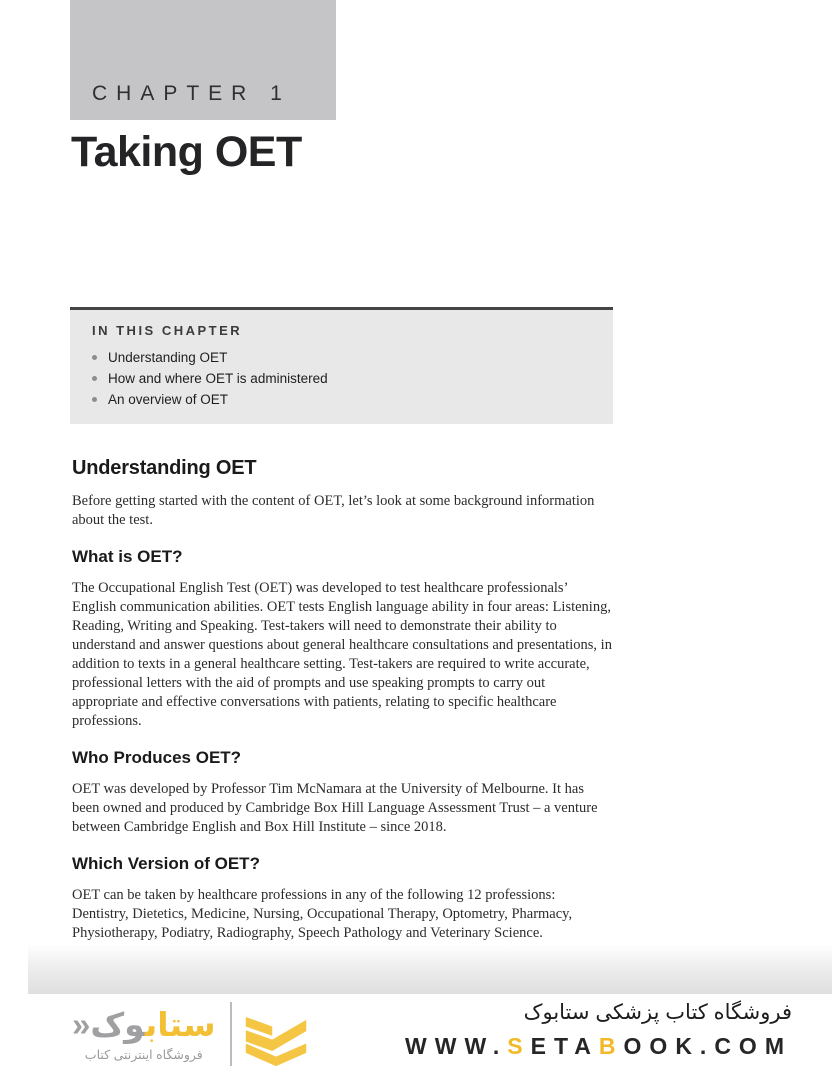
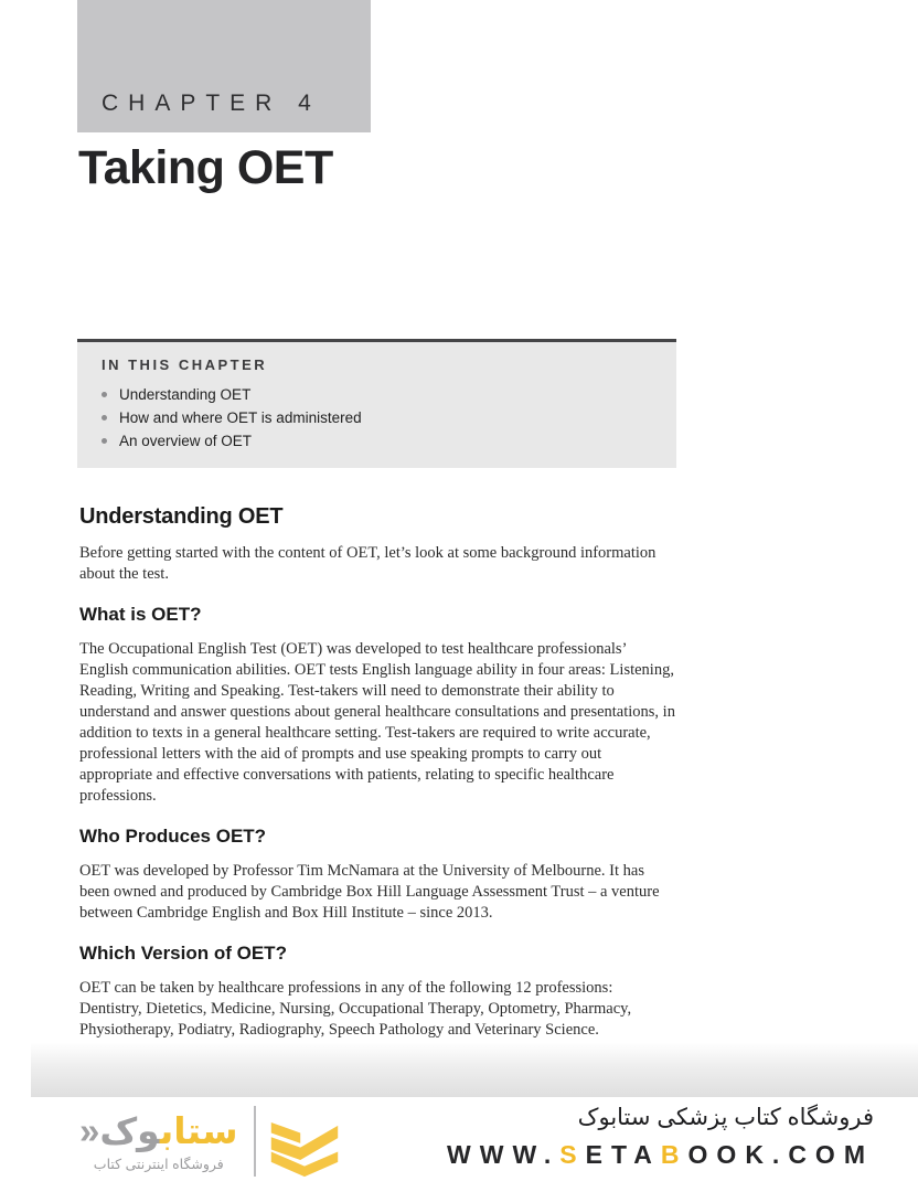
- CHAPTER 1
+ CHAPTER 4
  Taking OET
  IN THIS CHAPTER
  Understanding OET
  How and where OET is administered
  An overview of OET
  Understanding OET
  Before getting started with the content of OET, let’s look at some background information about the test.
  What is OET?
  The Occupational English Test (OET) was developed to test healthcare professionals’ English communication abilities. OET tests English language ability in four areas: Listening, Reading, Writing and Speaking. Test-takers will need to demonstrate their ability to understand and answer questions about general healthcare consultations and presentations, in addition to texts in a general healthcare setting. Test-takers are required to write accurate, professional letters with the aid of prompts and use speaking prompts to carry out appropriate and effective conversations with patients, relating to specific healthcare professions.
  Who Produces OET?
- OET was developed by Professor Tim McNamara at the University of Melbourne. It has been owned and produced by Cambridge Box Hill Language Assessment Trust – a venture between Cambridge English and Box Hill Institute – since 2018.
+ OET was developed by Professor Tim McNamara at the University of Melbourne. It has been owned and produced by Cambridge Box Hill Language Assessment Trust – a venture between Cambridge English and Box Hill Institute – since 2013.
  Which Version of OET?
  OET can be taken by healthcare professions in any of the following 12 professions: Dentistry, Dietetics, Medicine, Nursing, Occupational Therapy, Optometry, Pharmacy, Physiotherapy, Podiatry, Radiography, Speech Pathology and Veterinary Science.
  ستابوک«
  فروشگاه اینترنتی کتاب
  فروشگاه کتاب پزشکی ستابوک
  WWW.SETABOOK.COM
